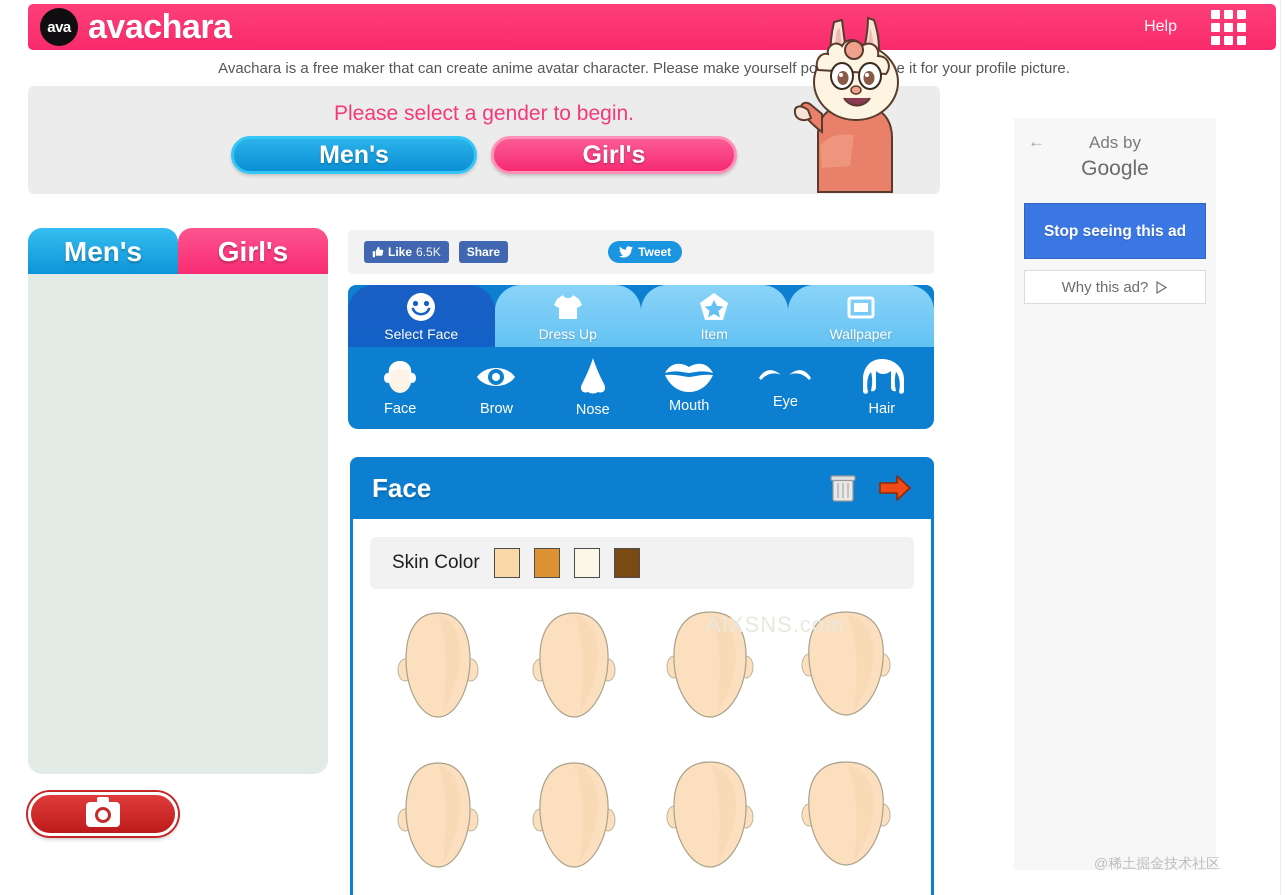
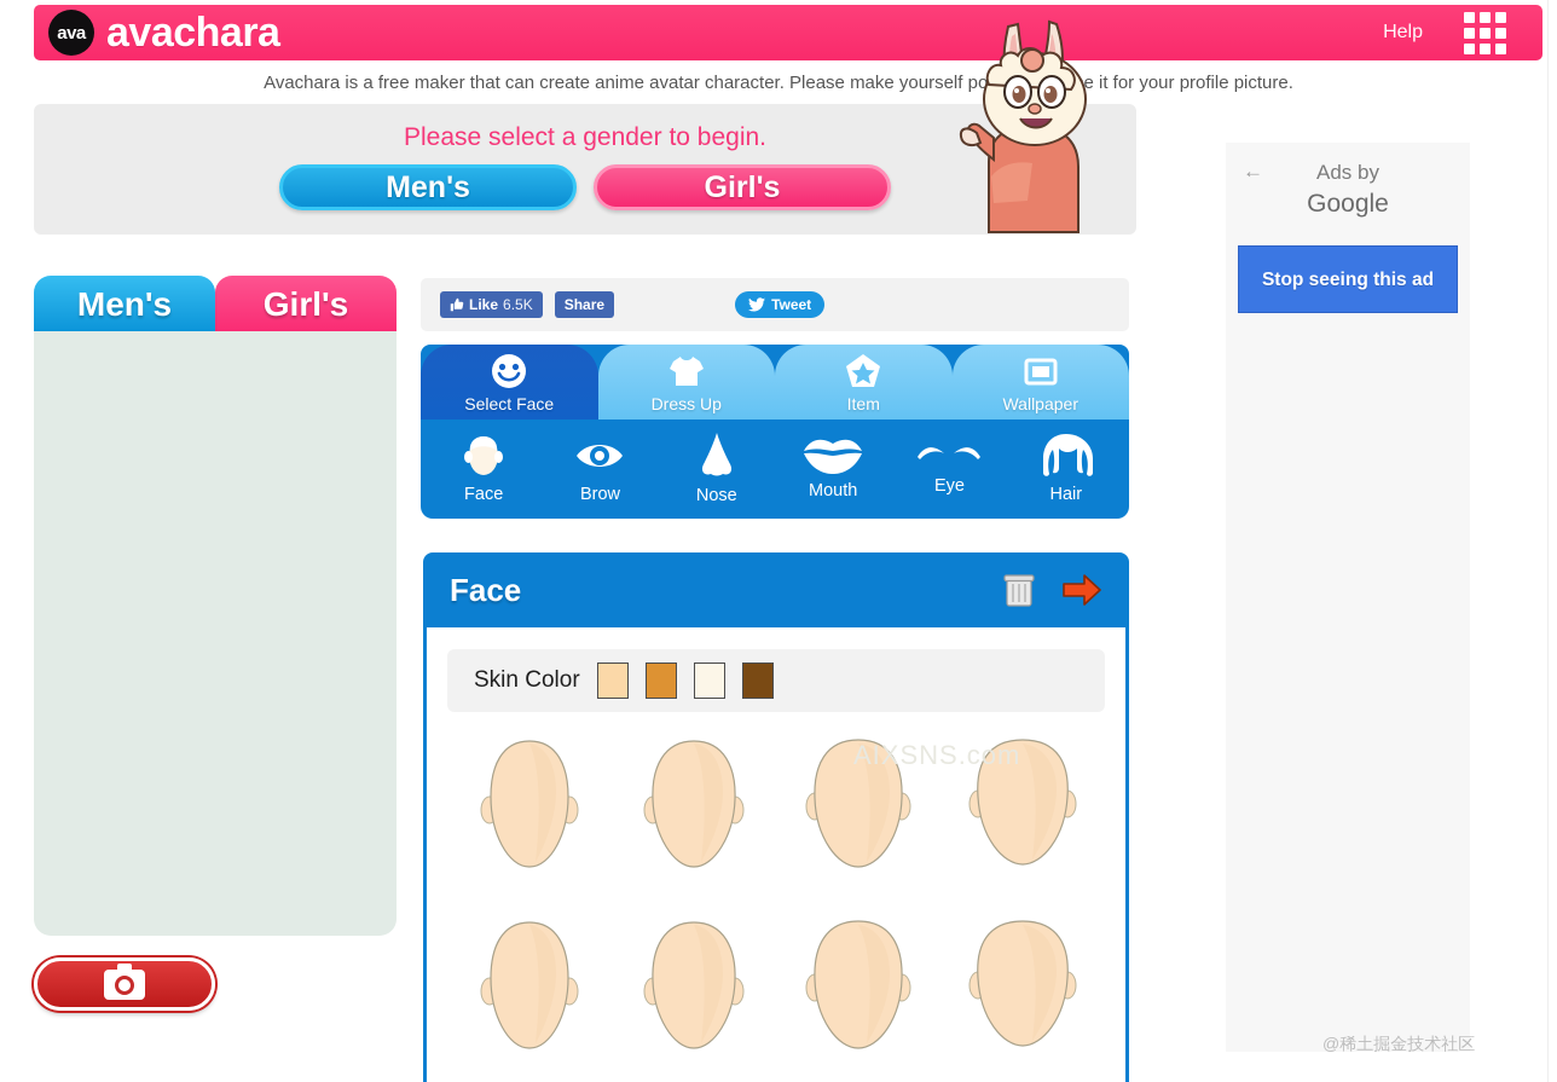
  ava
  avachara
  Help
  Avachara is a free maker that can create anime avatar character. Please make yourself poe it for your profile picture.
  Please select a gender to begin.
  Men's
  Girl's
  Men's
  Girl's
  Like
  6.5K
  Share
  Tweet
  Select Face
  Dress Up
  Item
  Wallpaper
  Face
  Brow
  Nose
  Mouth
  Eye
  Hair
  Face
  Skin Color
  ←
  Ads by
  Google
  Stop seeing this ad
- Why this ad?
  AIXSNS.com
  @稀土掘金技术社区
